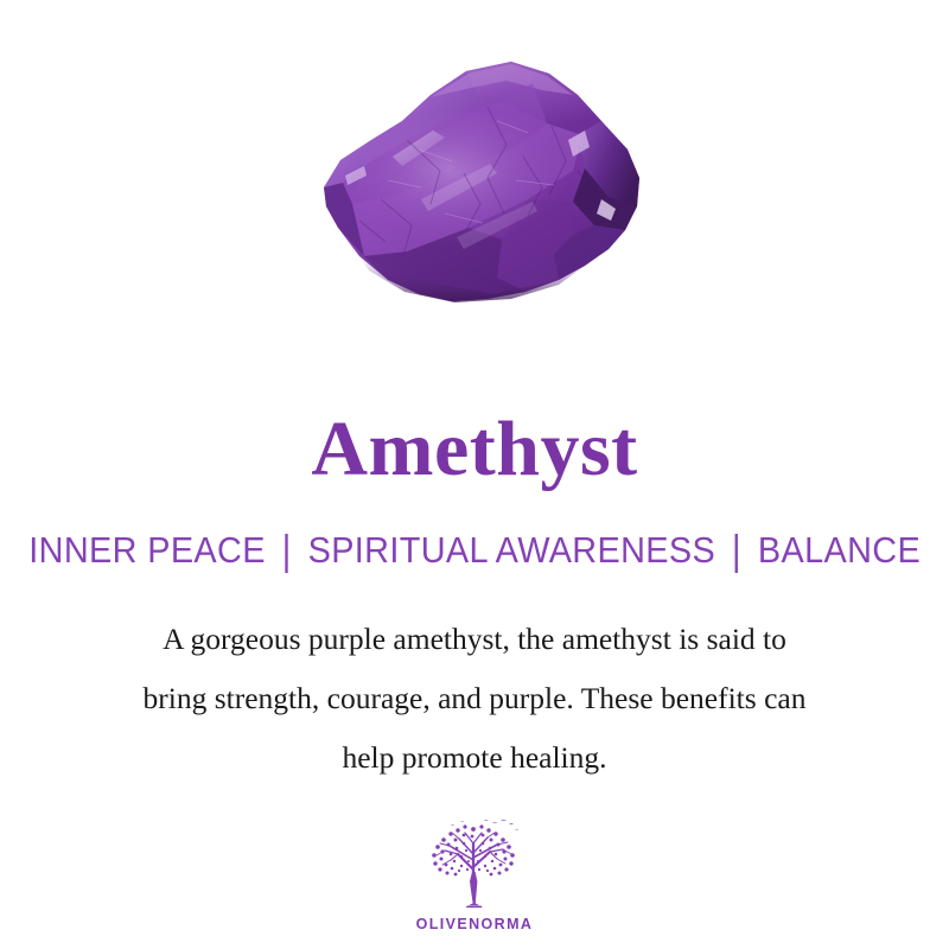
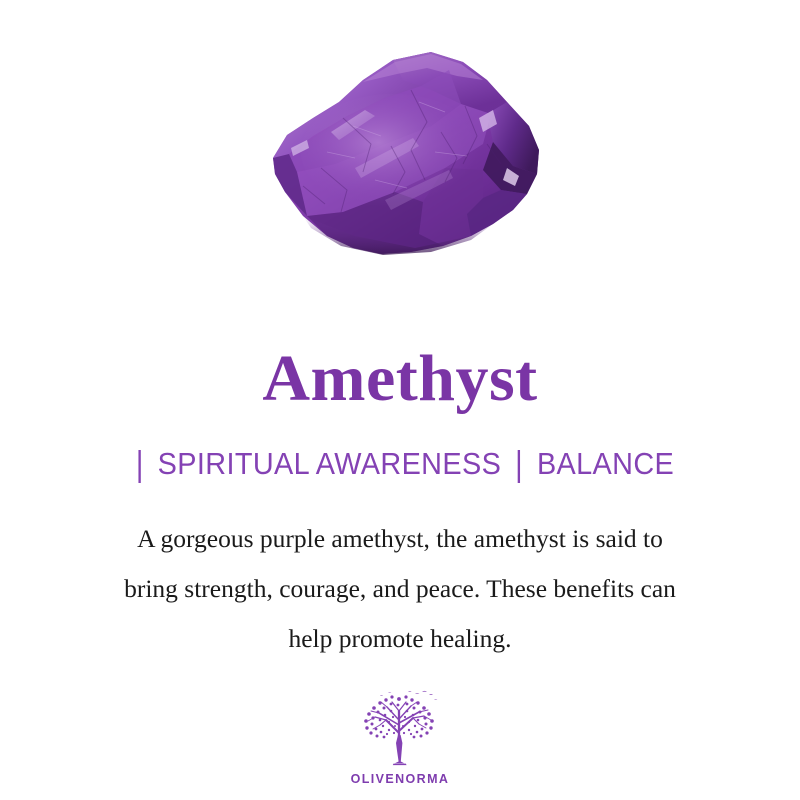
  Amethyst
- INNER PEACE
  |
  SPIRITUAL AWARENESS
  |
  BALANCE
  A gorgeous purple amethyst, the amethyst is said to
- bring strength, courage, and purple. These benefits can
+ bring strength, courage, and peace. These benefits can
  help promote healing.
  OLIVENORMA
